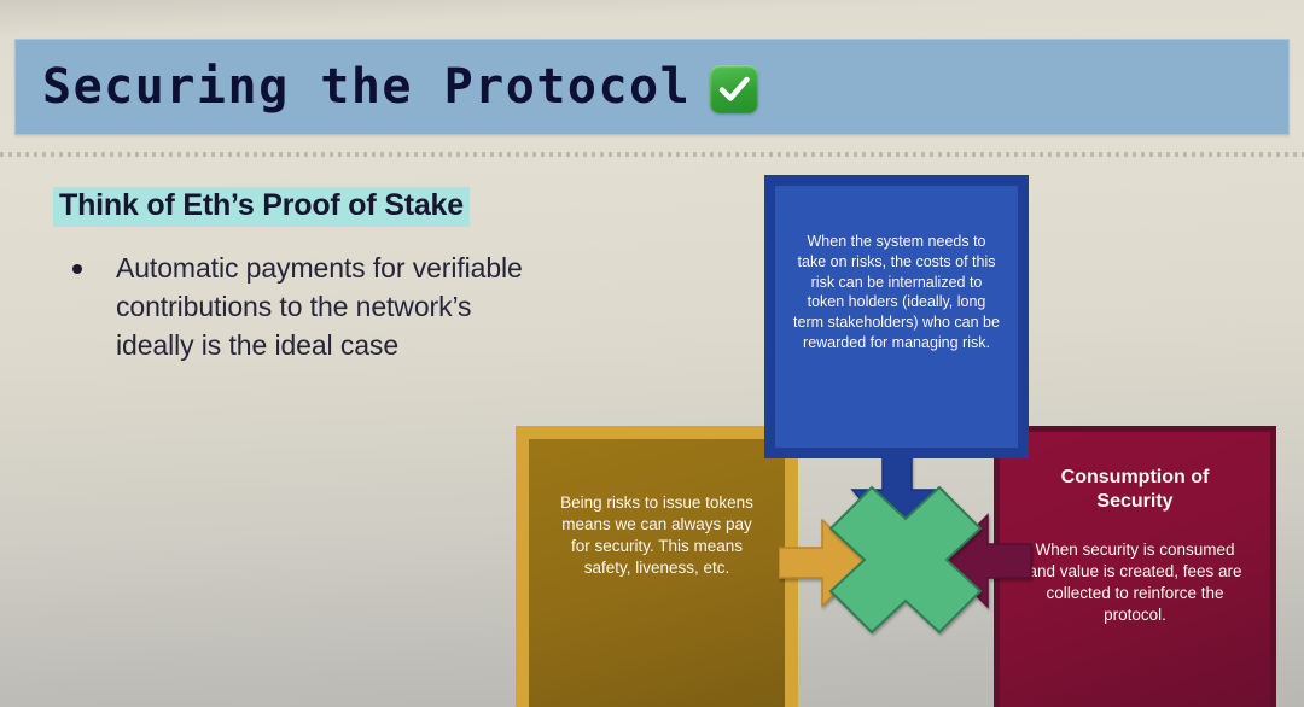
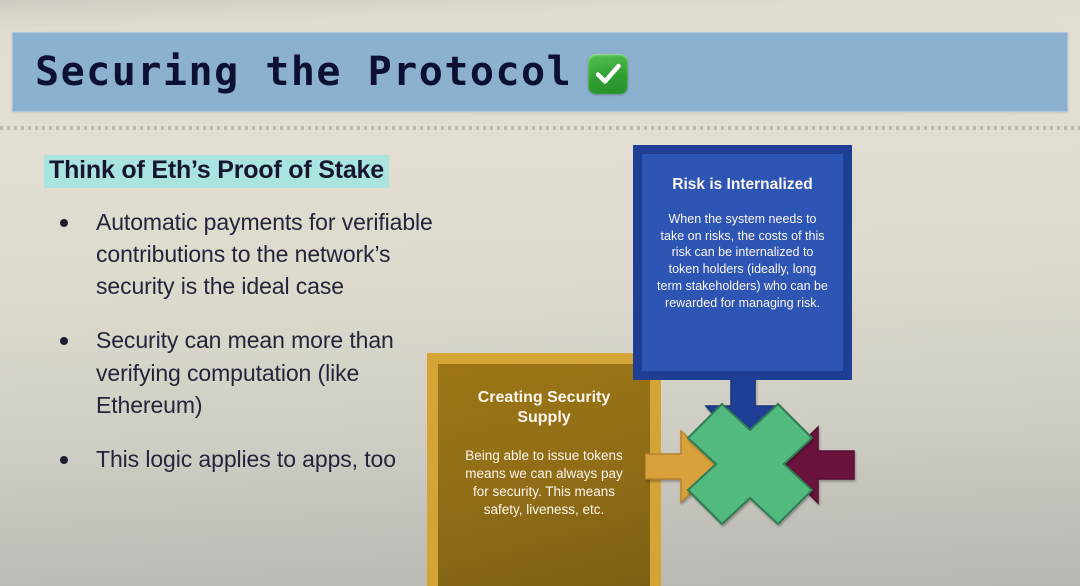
  Securing the Protocol
  Think of Eth’s Proof of Stake
- Automatic payments for verifiable contributions to the network’s ideally is the ideal case
+ Automatic payments for verifiable contributions to the network’s security is the ideal case
+ Security can mean more than verifying computation (like Ethereum)
+ This logic applies to apps, too
+ Risk is Internalized
  When the system needs to take on risks, the costs of this risk can be internalized to token holders (ideally, long term stakeholders) who can be rewarded for managing risk.
+ Creating Security Supply
- Being risks to issue tokens means we can always pay for security. This means safety, liveness, etc.
+ Being able to issue tokens means we can always pay for security. This means safety, liveness, etc.
- Consumption of Security
- When security is consumed and value is created, fees are collected to reinforce the protocol.
